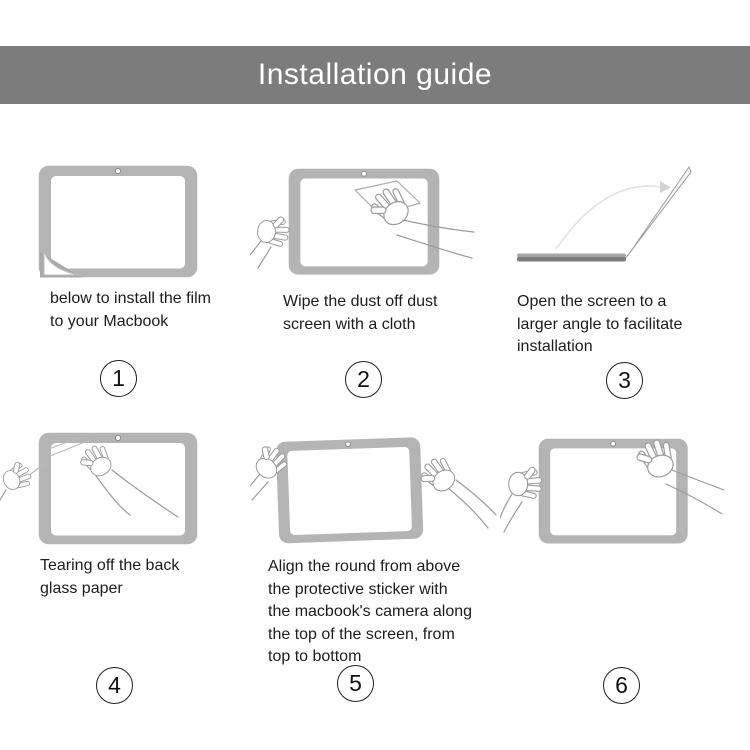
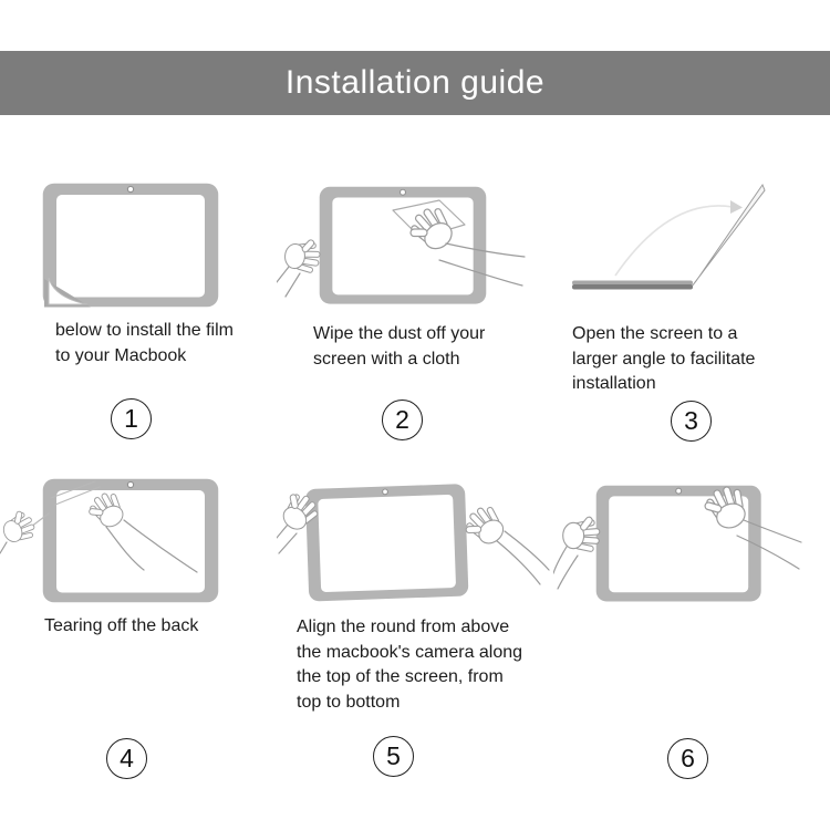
  Installation guide
  below to install the film
  to your Macbook
  1
- Wipe the dust off dust
+ Wipe the dust off your
  screen with a cloth
  2
  Open the screen to a
  larger angle to facilitate
  installation
  3
  Tearing off the back
- glass paper
  4
  Align the round from above
- the protective sticker with
  the macbook's camera along
  the top of the screen, from
  top to bottom
  5
  6
